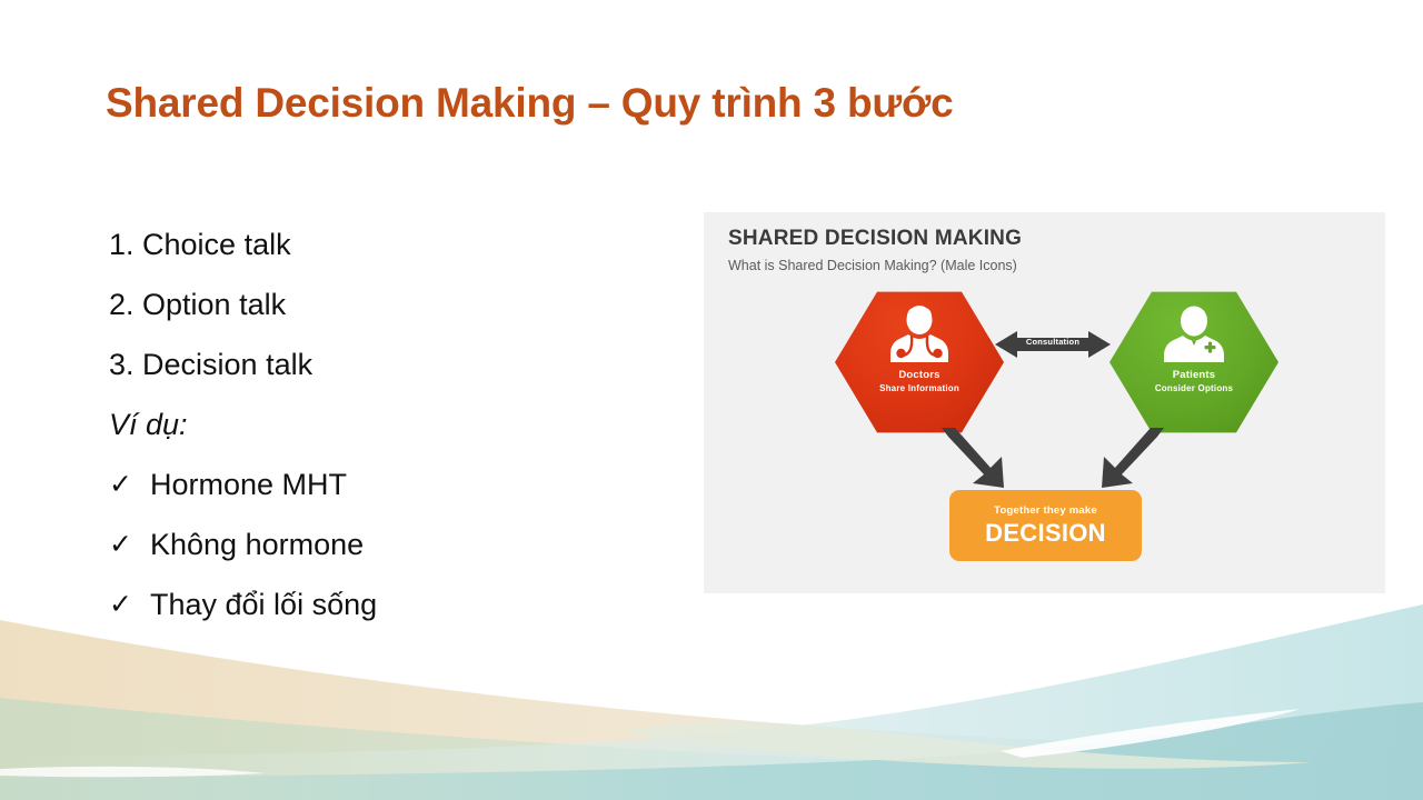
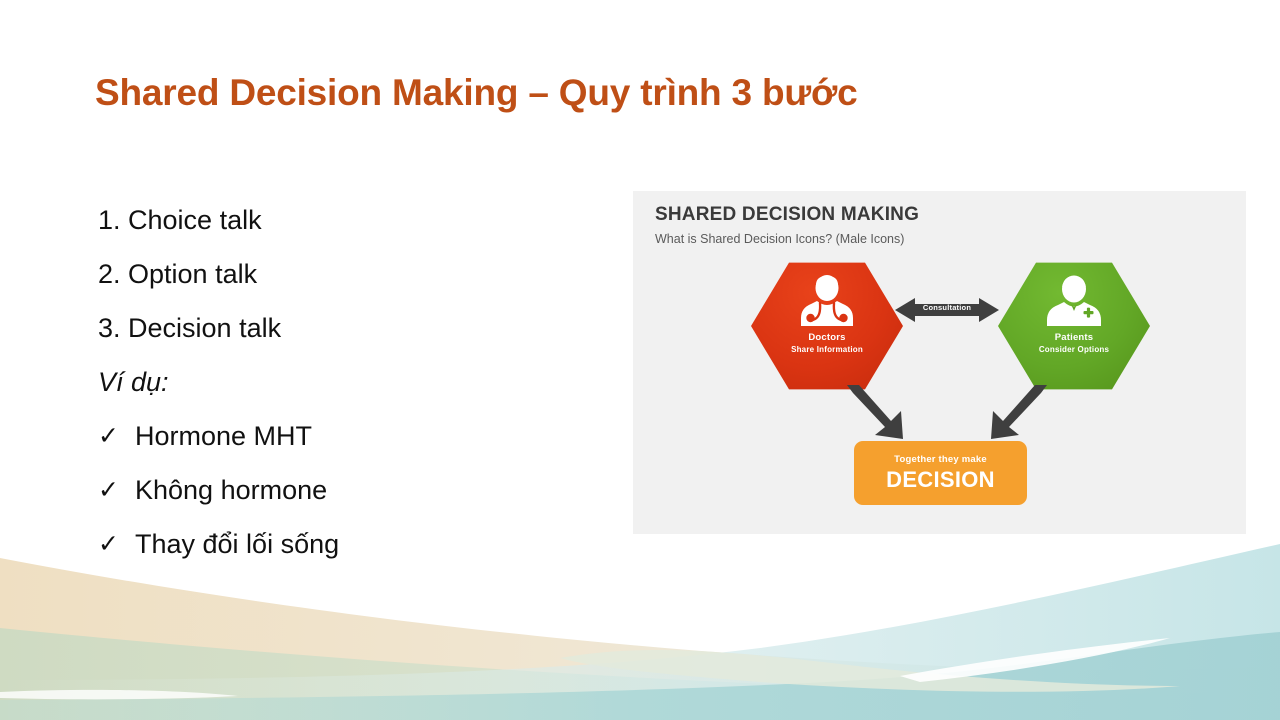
  Shared Decision Making – Quy trình 3 bước
  1. Choice talk
  2. Option talk
  3. Decision talk
  Ví dụ:
  ✓
  Hormone MHT
  ✓
  Không hormone
  ✓
  Thay đổi lối sống
  SHARED DECISION MAKING
- What is Shared Decision Making? (Male Icons)
+ What is Shared Decision Icons? (Male Icons)
  Doctors
  Share Information
  Patients
  Consider Options
  Consultation
  Together they make
  DECISION
